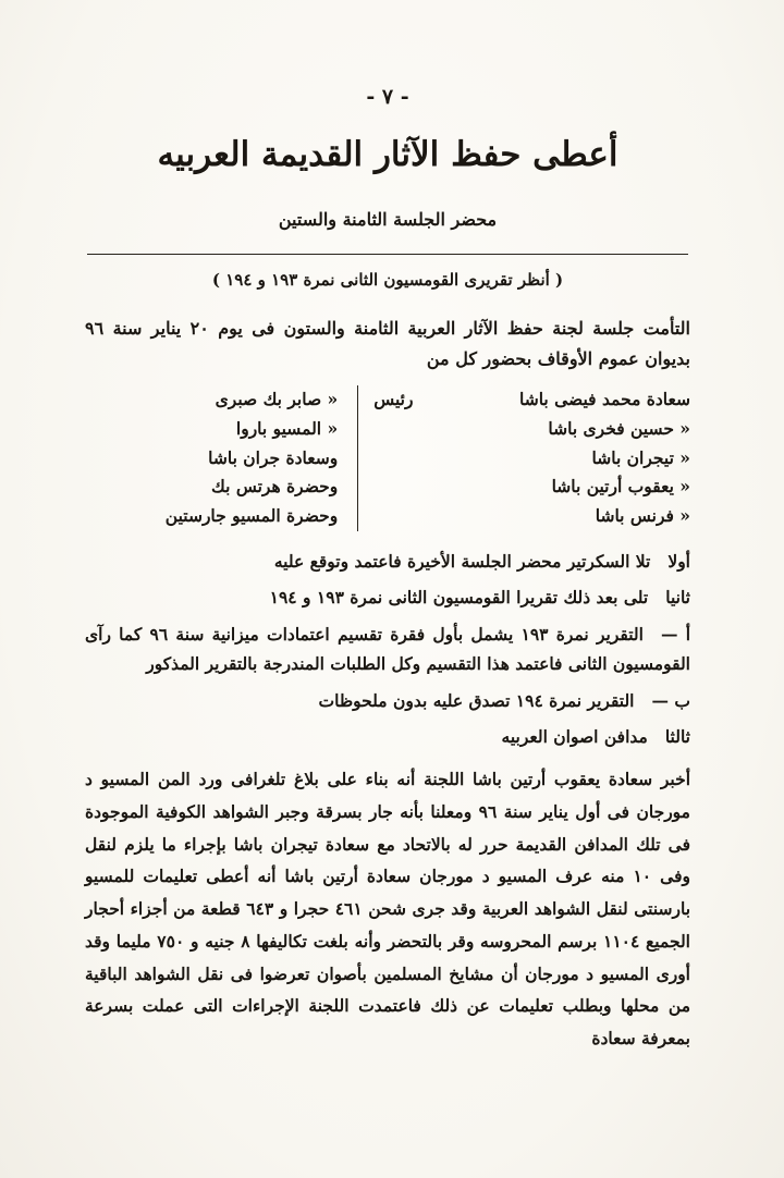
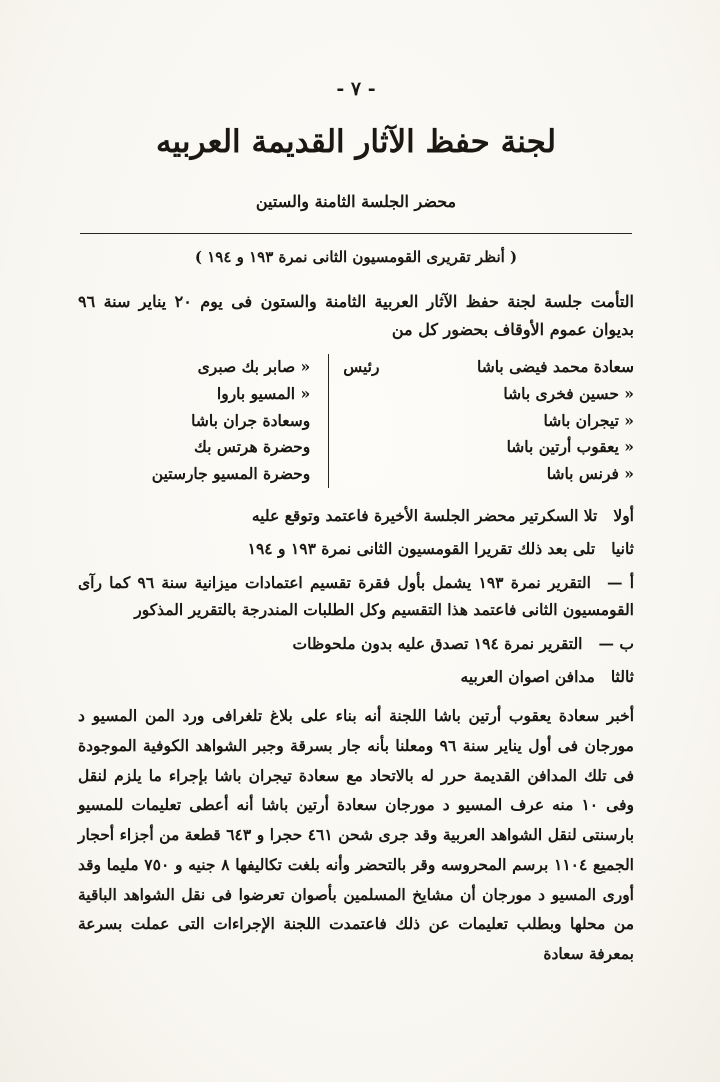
  - ٧ -
- أعطى حفظ الآثار القديمة العربيه
+ لجنة حفظ الآثار القديمة العربيه
  محضر الجلسة الثامنة والستين
  ( أنظر تقريرى القومسيون الثانى نمرة ١٩٣ و ١٩٤ )
  التأمت جلسة لجنة حفظ الآثار العربية الثامنة والستون فى يوم ٢٠ يناير سنة ٩٦ بديوان عموم الأوقاف بحضور كل من
  سعادة محمد فيضى باشا
  رئيس
  « حسين فخرى باشا
  « تيجران باشا
  « يعقوب أرتين باشا
  « فرنس باشا
  « صابر بك صبرى
  « المسيو باروا
  وسعادة جران باشا
  وحضرة هرتس بك
  وحضرة المسيو جارستين
  أولاتلا السكرتير محضر الجلسة الأخيرة فاعتمد وتوقع عليه
  ثانياتلى بعد ذلك تقريرا القومسيون الثانى نمرة ١٩٣ و ١٩٤
  أ —التقرير نمرة ١٩٣ يشمل بأول فقرة تقسيم اعتمادات ميزانية سنة ٩٦ كما رآى القومسيون الثانى فاعتمد هذا التقسيم وكل الطلبات المندرجة بالتقرير المذكور
  ب —التقرير نمرة ١٩٤ تصدق عليه بدون ملحوظات
  ثالثامدافن اصوان العربيه
  أخبر سعادة يعقوب أرتين باشا اللجنة أنه بناء على بلاغ تلغرافى ورد المن المسيو د مورجان فى أول يناير سنة ٩٦ ومعلنا بأنه جار بسرقة وجبر الشواهد الكوفية الموجودة فى تلك المدافن القديمة حرر له بالاتحاد مع سعادة تيجران باشا بإجراء ما يلزم لنقل وفى ١٠ منه عرف المسيو د مورجان سعادة أرتين باشا أنه أعطى تعليمات للمسيو بارسنتى لنقل الشواهد العربية وقد جرى شحن ٤٦١ حجرا و ٦٤٣ قطعة من أجزاء أحجار الجميع ١١٠٤ برسم المحروسه وقر بالتحضر وأنه بلغت تكاليفها ٨ جنيه و ٧٥٠ مليما وقد أورى المسيو د مورجان أن مشايخ المسلمين بأصوان تعرضوا فى نقل الشواهد الباقية من محلها وبطلب تعليمات عن ذلك فاعتمدت اللجنة الإجراءات التى عملت بسرعة بمعرفة سعادة
